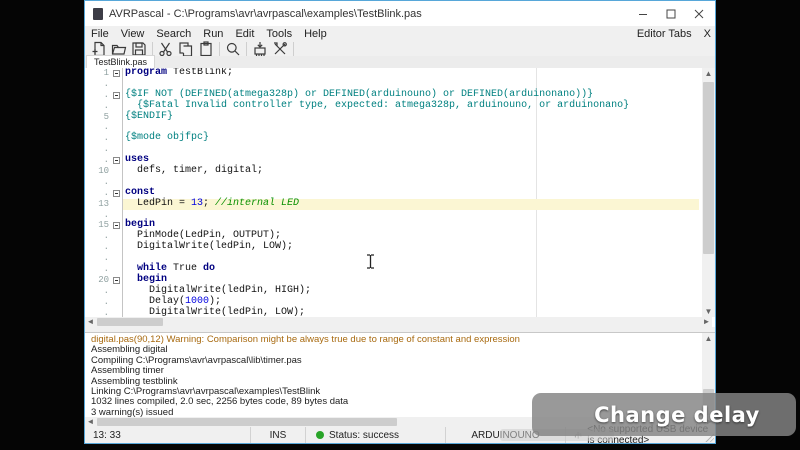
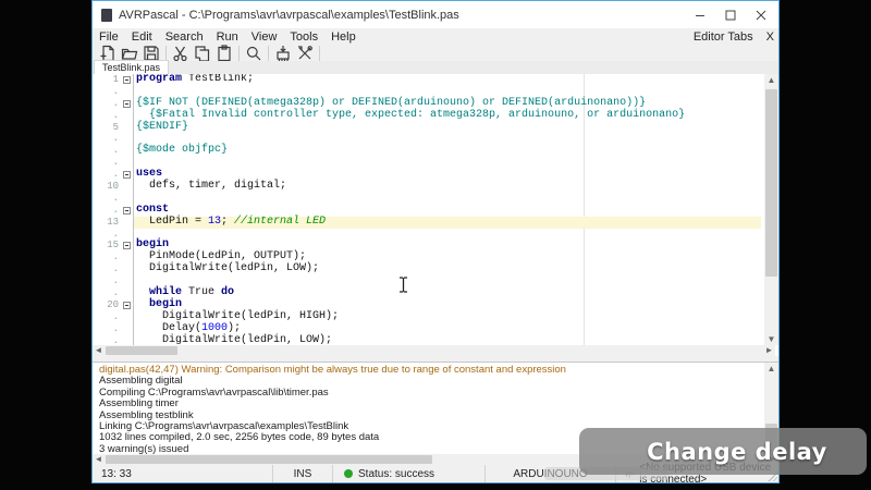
  AVRPascal - C:\Programs\avr\avrpascal\examples\TestBlink.pas
  File
- View
+ Edit
  Search
  Run
- Edit
+ View
  Tools
  Help
  Editor Tabs
  X
  TestBlink.pas
  1
  program TestBlink;
  .
  .
  {$IF NOT (DEFINED(atmega328p) or DEFINED(arduinouno) or DEFINED(arduinonano))}
  .
  {$Fatal Invalid controller type, expected: atmega328p, arduinouno, or arduinonano}
  5
  {$ENDIF}
  .
  .
  {$mode objfpc}
  .
  .
  uses
  10
  defs, timer, digital;
  .
  .
  const
  13
  LedPin = 13; //internal LED
  .
  15
  begin
  .
  PinMode(LedPin, OUTPUT);
  .
  DigitalWrite(ledPin, LOW);
  .
  .
  while True do
  20
  begin
  .
  DigitalWrite(ledPin, HIGH);
  .
  Delay(1000);
  .
  DigitalWrite(ledPin, LOW);
  ▲
  ▼
  ◄
  ►
- digital.pas(90,12) Warning: Comparison might be always true due to range of constant and expression
+ digital.pas(42,47) Warning: Comparison might be always true due to range of constant and expression
  Assembling digital
  Compiling C:\Programs\avr\avrpascal\lib\timer.pas
  Assembling timer
  Assembling testblink
  Linking C:\Programs\avr\avrpascal\examples\TestBlink
  1032 lines compiled, 2.0 sec, 2256 bytes code, 89 bytes data
  3 warning(s) issued
  ▲
  ◄
  ►
  13: 33
  INS
  Status: success
  ARDUINOUNO
  <No supported USB device is connected>
  Change delay
